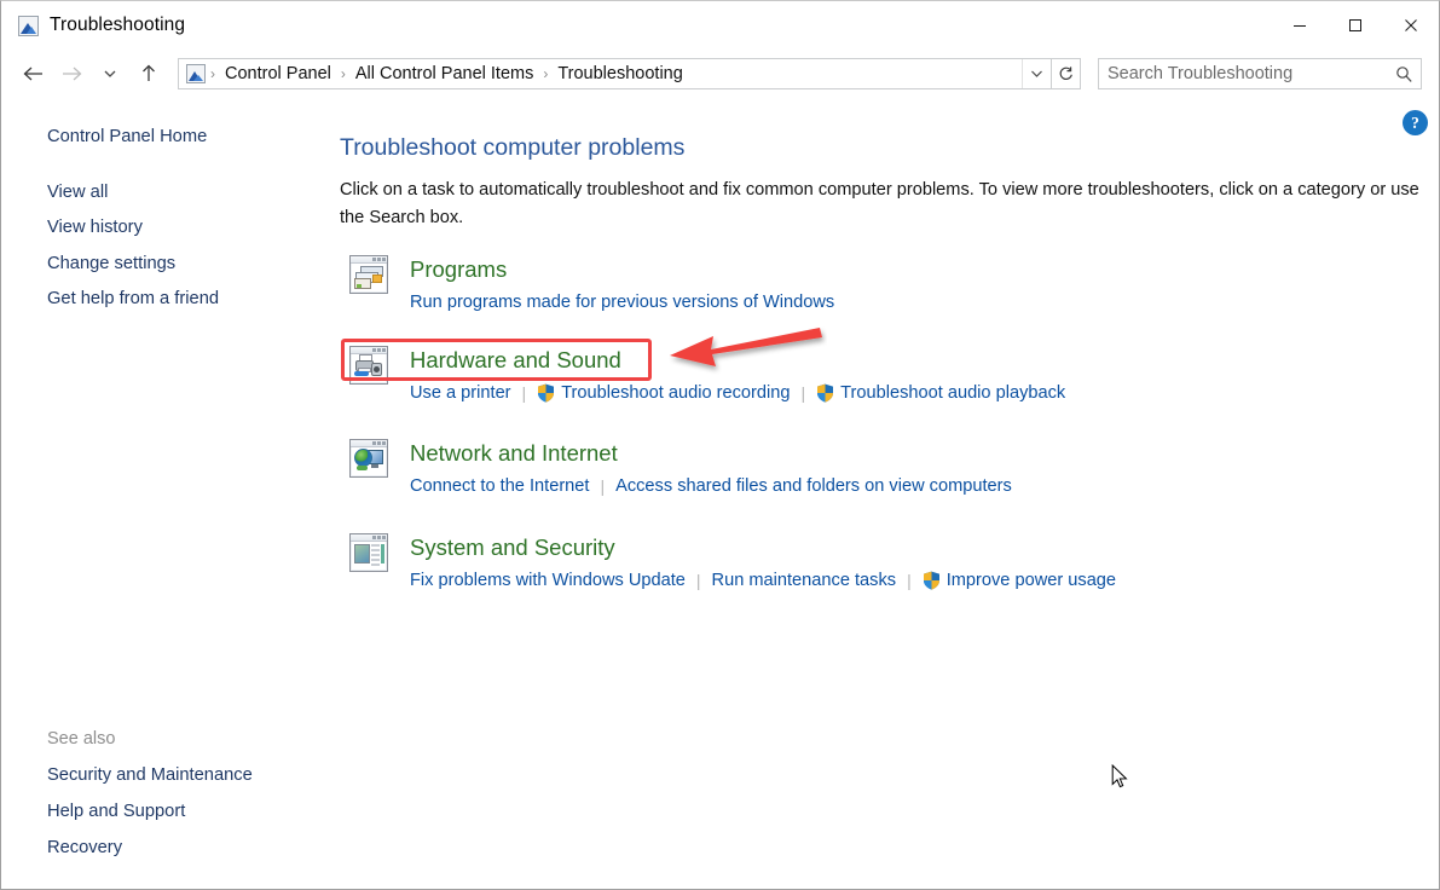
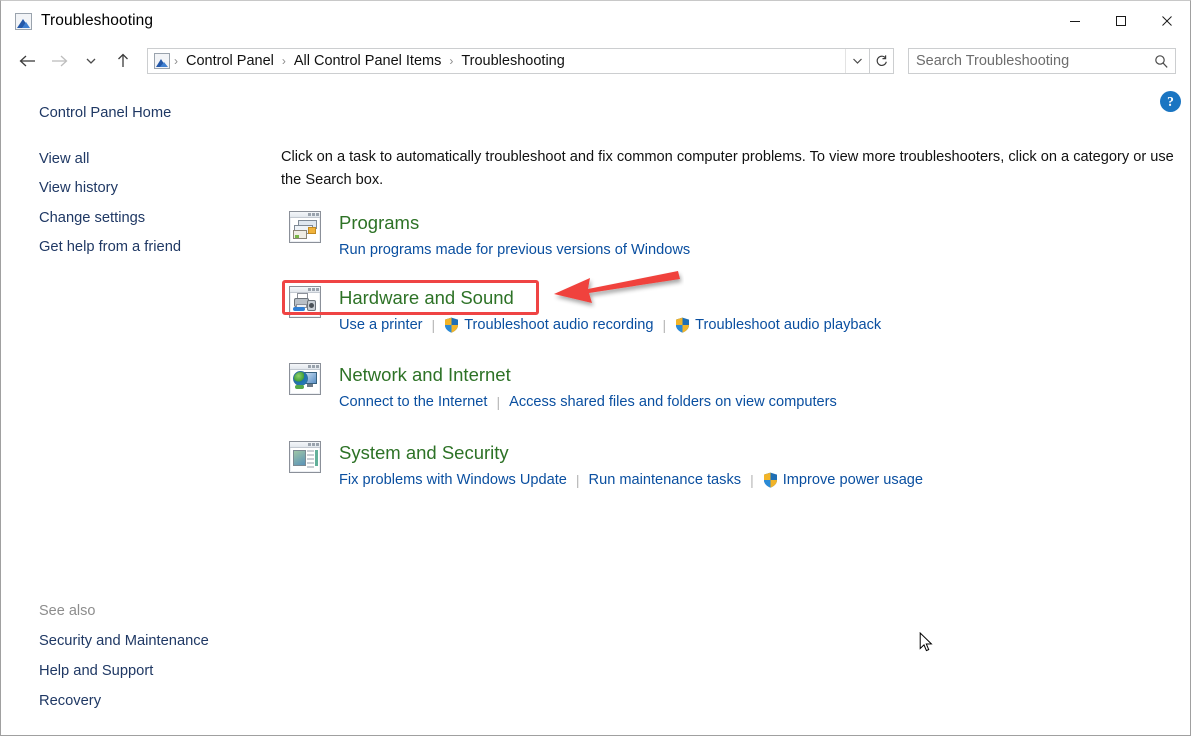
  Troubleshooting
  ›
  Control Panel
  ›
  All Control Panel Items
  ›
  Troubleshooting
  Search Troubleshooting
  Control Panel Home
  View all
  View history
  Change settings
  Get help from a friend
  See also
  Security and Maintenance
  Help and Support
  Recovery
  ?
- Troubleshoot computer problems
  Click on a task to automatically troubleshoot and fix common computer problems. To view more troubleshooters, click on a category or use the Search box.
  Programs
  Run programs made for previous versions of Windows
  Hardware and Sound
  Use a printer
  |
  Troubleshoot audio recording
  |
  Troubleshoot audio playback
  Network and Internet
  Connect to the Internet
  |
  Access shared files and folders on view computers
  System and Security
  Fix problems with Windows Update
  |
  Run maintenance tasks
  |
  Improve power usage
